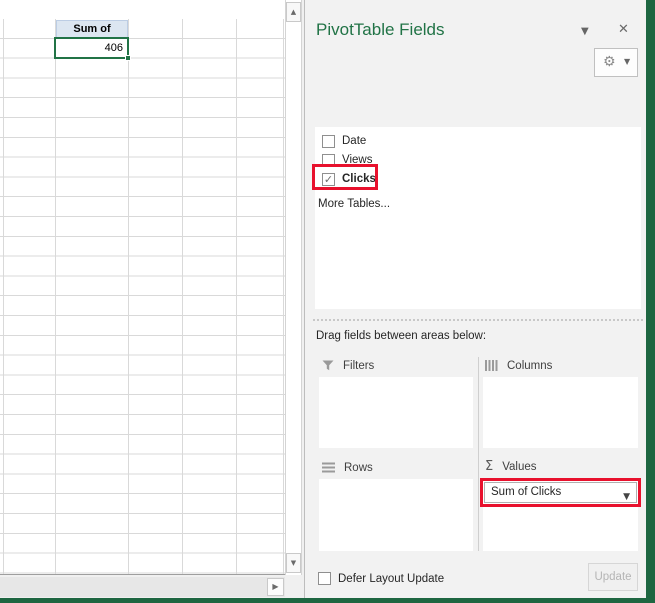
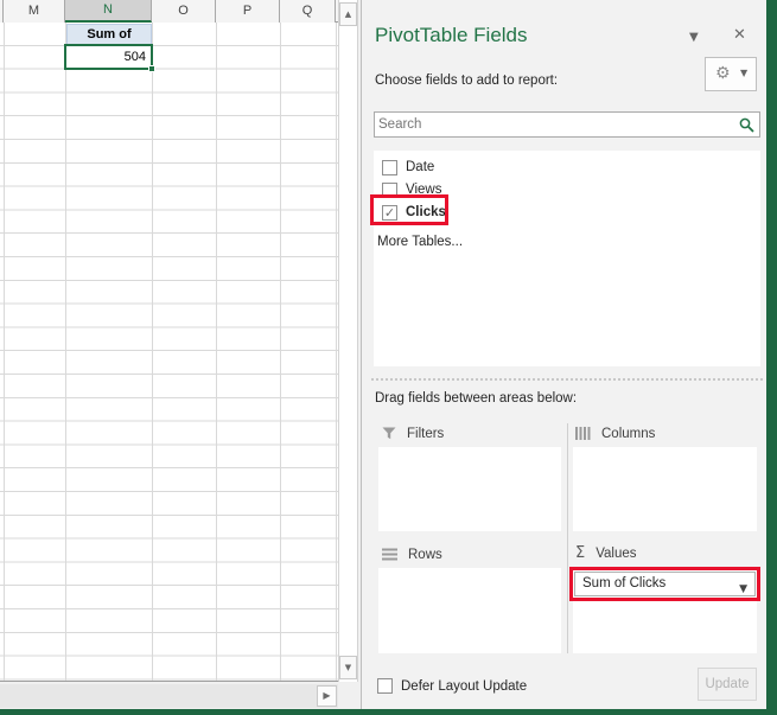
+ M
+ N
+ O
+ P
+ Q
- 406
+ 504
  ▲
  ▼
  ▶
  PivotTable Fields
  ▼
  ✕
+ Choose fields to add to report:
  ⚙
  ▼
+ Search
  Date
  Views
  ✓
  Clicks
  More Tables...
  Drag fields between areas below:
  Filters
  Columns
  Rows
  Σ
  Values
  Sum of Clicks
  ▼
  Defer Layout Update
  Update
